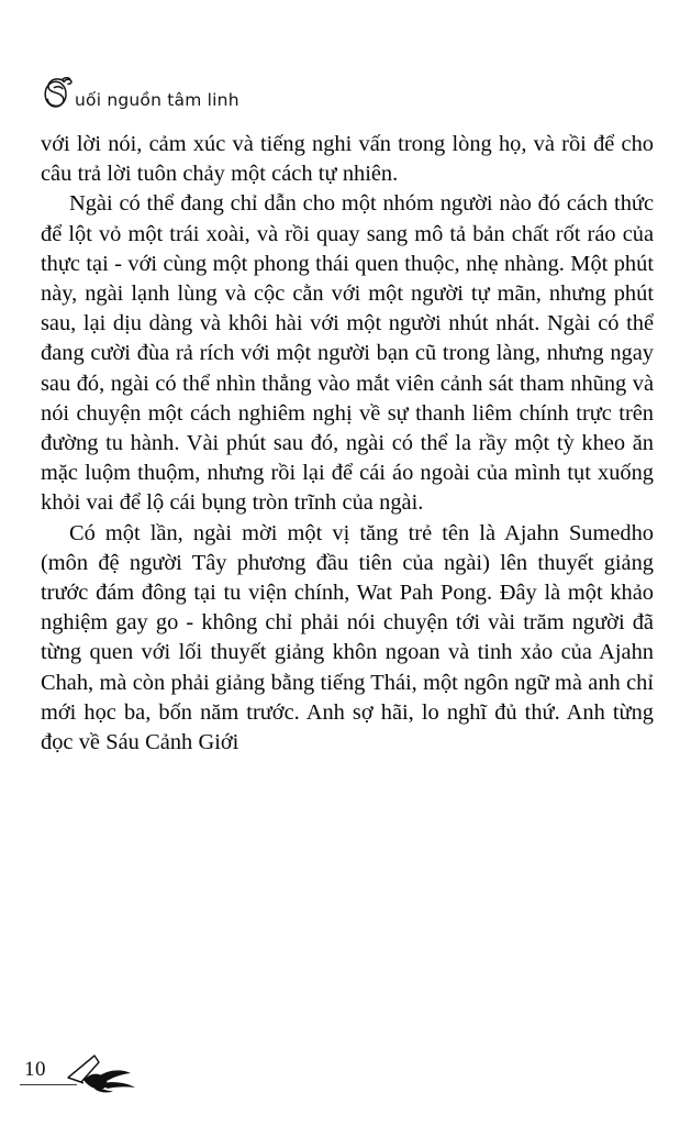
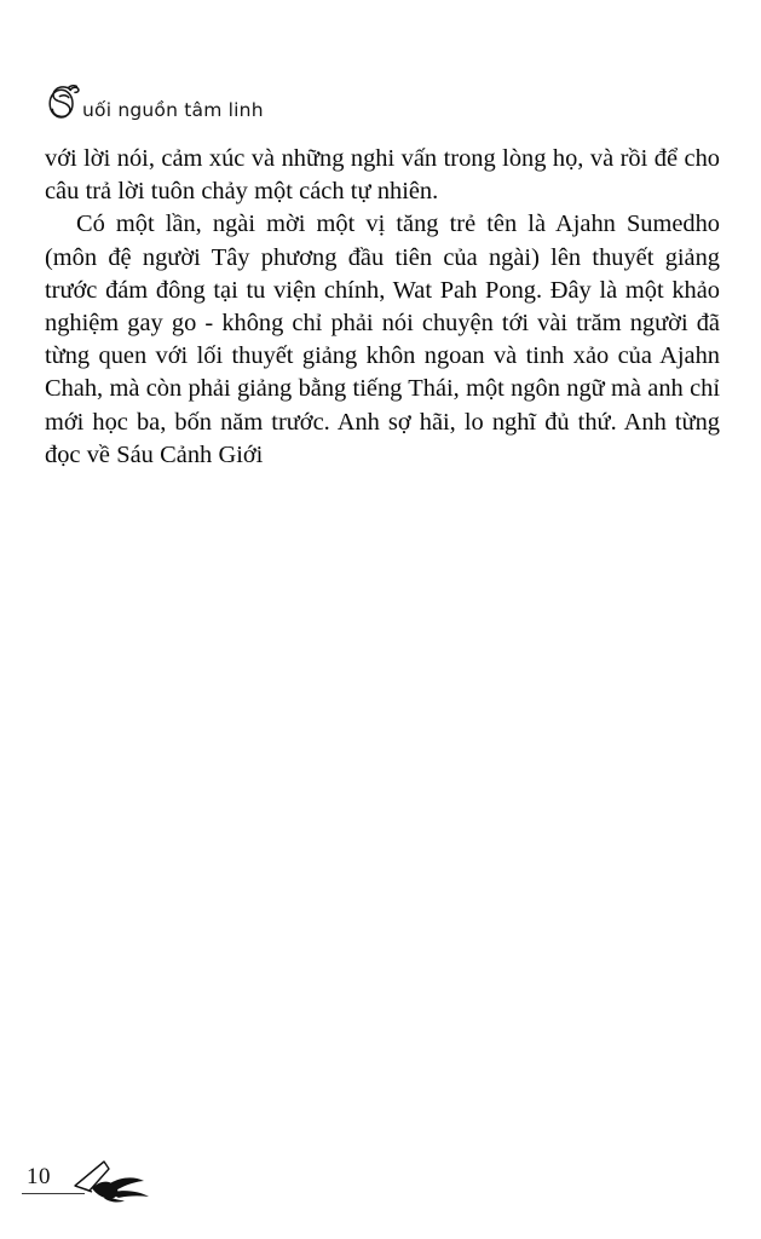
  uối nguồn tâm linh
- với lời nói, cảm xúc và tiếng nghi vấn trong lòng họ, và rồi để cho câu trả lời tuôn chảy một cách tự nhiên.
+ với lời nói, cảm xúc và những nghi vấn trong lòng họ, và rồi để cho câu trả lời tuôn chảy một cách tự nhiên.
- Ngài có thể đang chỉ dẫn cho một nhóm người nào đó cách thức để lột vỏ một trái xoài, và rồi quay sang mô tả bản chất rốt ráo của thực tại - với cùng một phong thái quen thuộc, nhẹ nhàng. Một phút này, ngài lạnh lùng và cộc cằn với một người tự mãn, nhưng phút sau, lại dịu dàng và khôi hài với một người nhút nhát. Ngài có thể đang cười đùa rả rích với một người bạn cũ trong làng, nhưng ngay sau đó, ngài có thể nhìn thẳng vào mắt viên cảnh sát tham nhũng và nói chuyện một cách nghiêm nghị về sự thanh liêm chính trực trên đường tu hành. Vài phút sau đó, ngài có thể la rầy một tỳ kheo ăn mặc luộm thuộm, nhưng rồi lại để cái áo ngoài của mình tụt xuống khỏi vai để lộ cái bụng tròn trĩnh của ngài.
  Có một lần, ngài mời một vị tăng trẻ tên là Ajahn Sumedho (môn đệ người Tây phương đầu tiên của ngài) lên thuyết giảng trước đám đông tại tu viện chính, Wat Pah Pong. Đây là một khảo nghiệm gay go - không chỉ phải nói chuyện tới vài trăm người đã từng quen với lối thuyết giảng khôn ngoan và tinh xảo của Ajahn Chah, mà còn phải giảng bằng tiếng Thái, một ngôn ngữ mà anh chỉ mới học ba, bốn năm trước. Anh sợ hãi, lo nghĩ đủ thứ. Anh từng đọc về Sáu Cảnh Giới
  10
